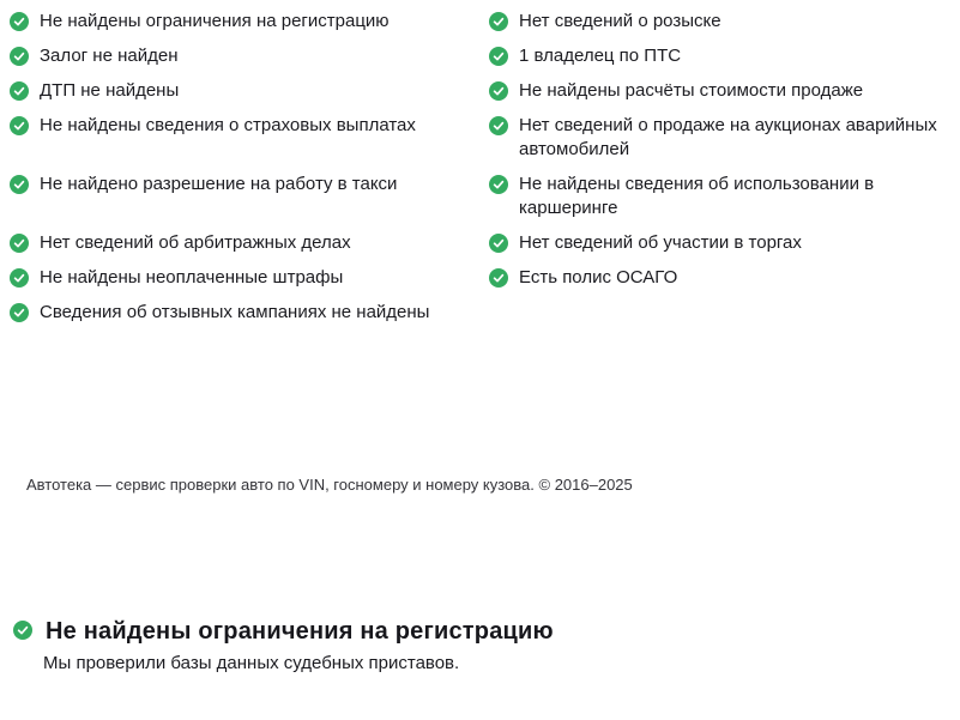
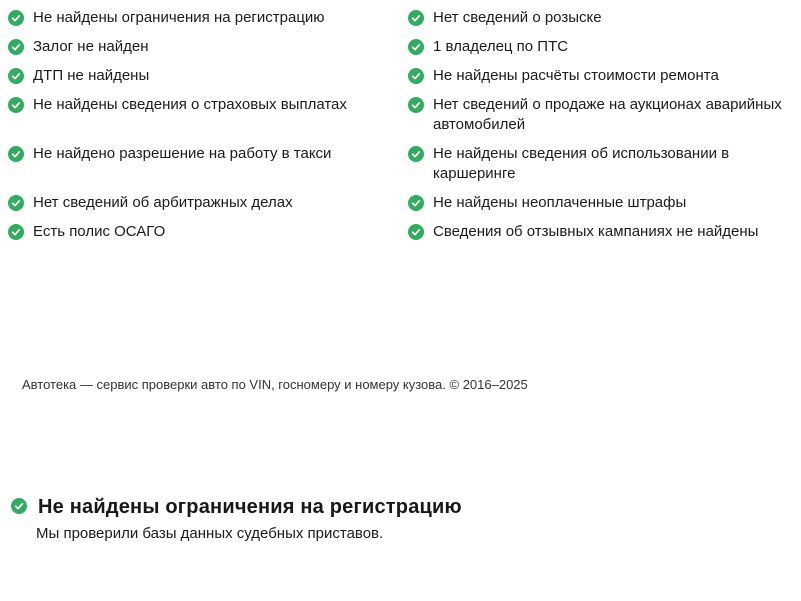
  Не найдены ограничения на регистрацию
  Нет сведений о розыске
  Залог не найден
  1 владелец по ПТС
  ДТП не найдены
- Не найдены расчёты стоимости продаже
+ Не найдены расчёты стоимости ремонта
  Не найдены сведения о страховых выплатах
  Нет сведений о продаже на аукционах аварийных автомобилей
  Не найдено разрешение на работу в такси
  Не найдены сведения об использовании в каршеринге
  Нет сведений об арбитражных делах
- Нет сведений об участии в торгах
  Не найдены неоплаченные штрафы
  Есть полис ОСАГО
  Сведения об отзывных кампаниях не найдены
  Автотека — сервис проверки авто по VIN, госномеру и номеру кузова. © 2016–2025
  Не найдены ограничения на регистрацию
  Мы проверили базы данных судебных приставов.
